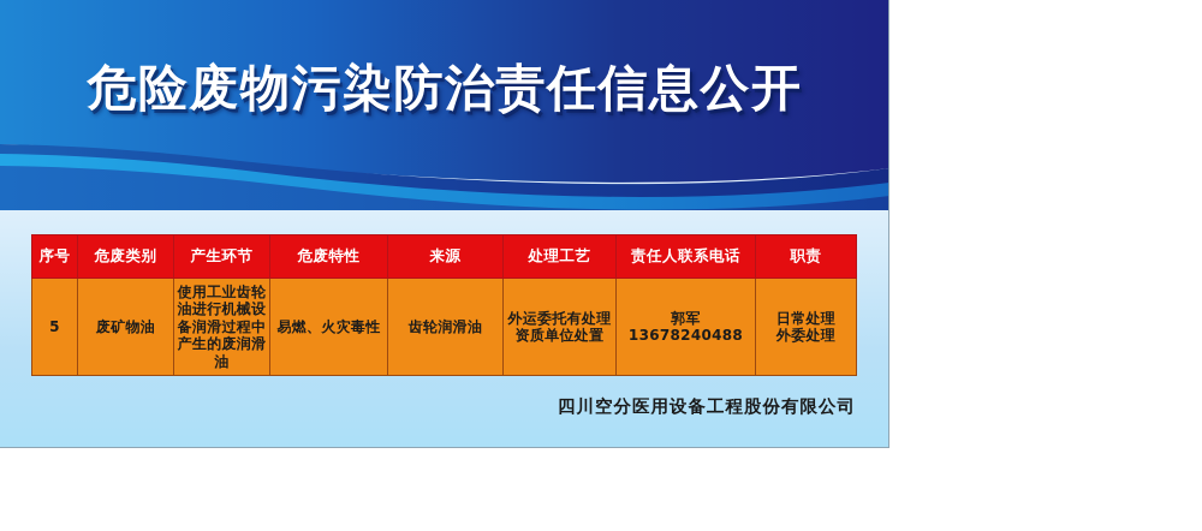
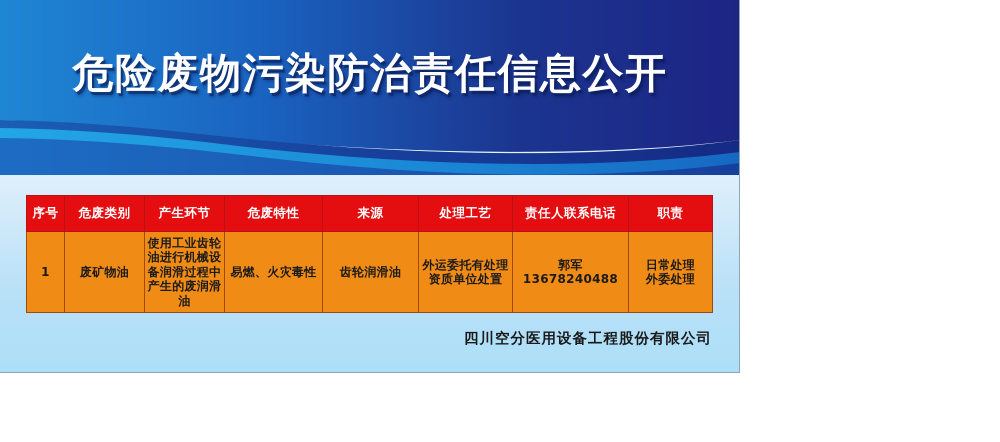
  危险废物污染防治责任信息公开
  序号	危废类别	产生环节	危废特性	来源	处理工艺	责任人联系电话	职责
- 5	废矿物油	使用工业齿轮油进行机械设备润滑过程中产生的废润滑油	易燃、火灾毒性	齿轮润滑油	外运委托有处理资质单位处置	郭军 13678240488	日常处理 外委处理
+ 1	废矿物油	使用工业齿轮油进行机械设备润滑过程中产生的废润滑油	易燃、火灾毒性	齿轮润滑油	外运委托有处理资质单位处置	郭军 13678240488	日常处理 外委处理
  四川空分医用设备工程股份有限公司
